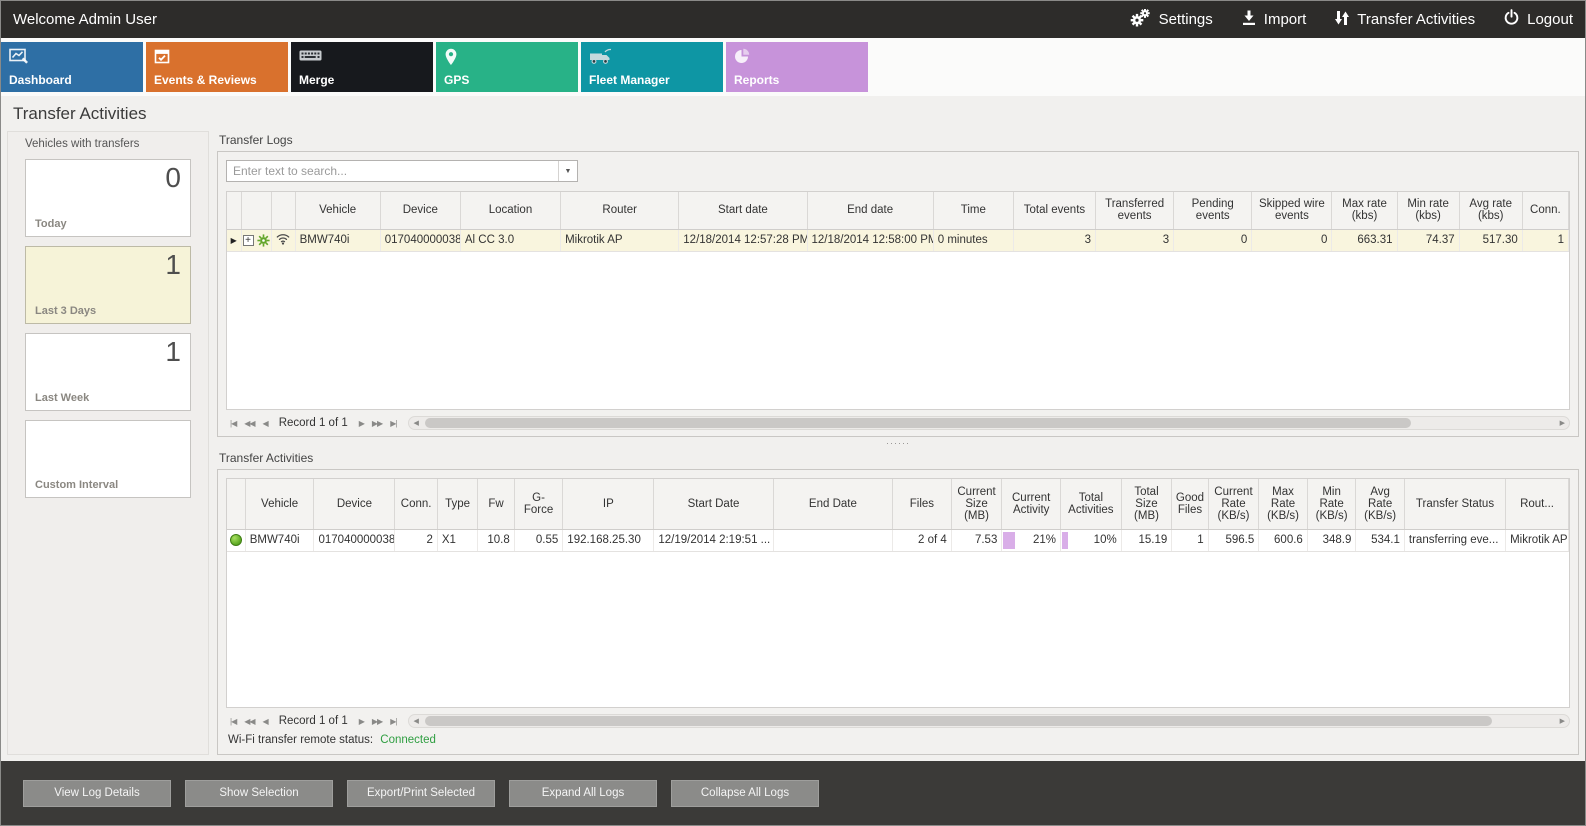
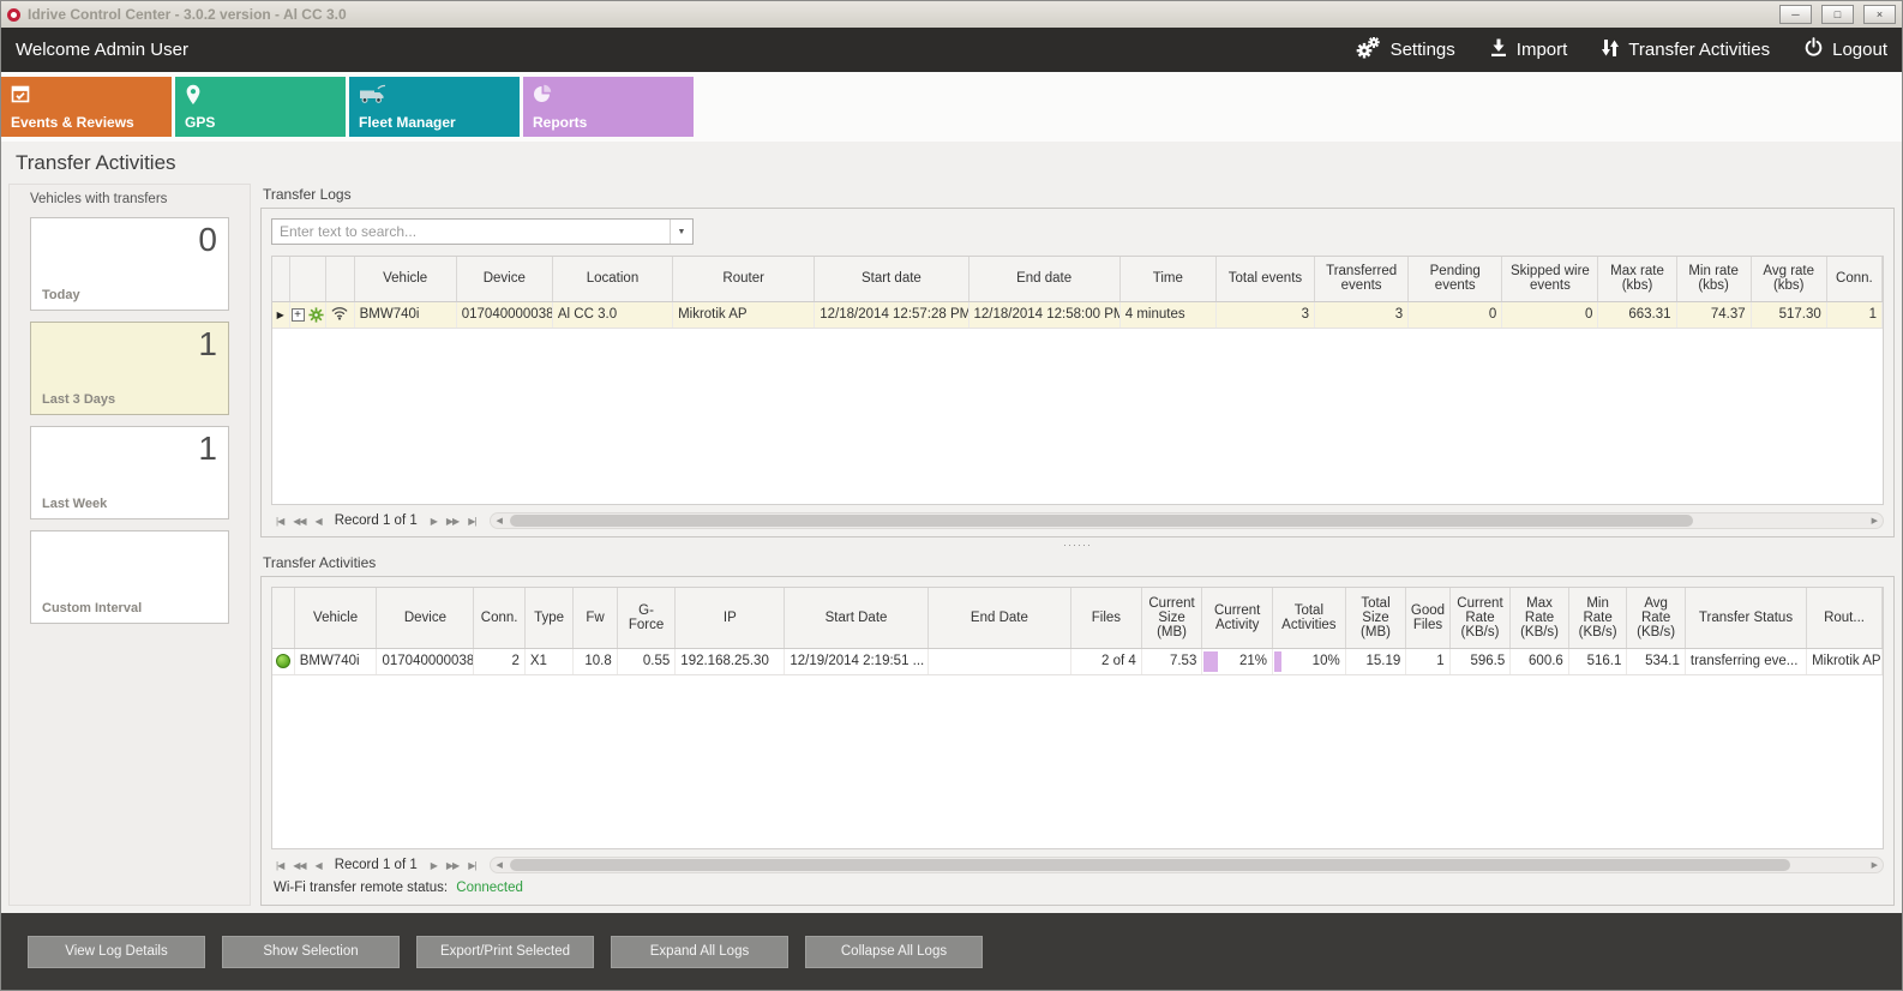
+ Idrive Control Center - 3.0.2 version - Al CC 3.0
+ ─
+ □
+ ×
  Welcome Admin User
  Settings
  Import
  Transfer Activities
  Logout
- Dashboard
  Events & Reviews
- Merge
  GPS
  Fleet Manager
  Reports
  Transfer Activities
  Vehicles with transfers
  0
  Today
  1
  Last 3 Days
  1
  Last Week
  Custom Interval
  Transfer Logs
  Enter text to search...
  			Vehicle	Device	Location	Router	Start date	End date	Time	Total events	Transferred events	Pending events	Skipped wire events	Max rate (kbs)	Min rate (kbs)	Avg rate (kbs)	Conn.
- ▶	+		BMW740i	017040000038	Al CC 3.0	Mikrotik AP	12/18/2014 12:57:28 PM	12/18/2014 12:58:00 PM	0 minutes	3	3	0	0	663.31	74.37	517.30	1
+ ▶	+		BMW740i	017040000038	Al CC 3.0	Mikrotik AP	12/18/2014 12:57:28 PM	12/18/2014 12:58:00 PM	4 minutes	3	3	0	0	663.31	74.37	517.30	1
  |◀
  ◀◀
  ◀
  Record 1 of 1
  ▶
  ▶▶
  ▶|
  ······
  Transfer Activities
  	Vehicle	Device	Conn.	Type	Fw	G-Force	IP	Start Date	End Date	Files	Current Size (MB)	Current Activity	Total Activities	Total Size (MB)	Good Files	Current Rate (KB/s)	Max Rate (KB/s)	Min Rate (KB/s)	Avg Rate (KB/s)	Transfer Status	Rout...
- 	BMW740i	017040000038	2	X1	10.8	0.55	192.168.25.30	12/19/2014 2:19:51 ...		2 of 4	7.53	21%	10%	15.19	1	596.5	600.6	348.9	534.1	transferring eve...	Mikrotik AP
+ 	BMW740i	017040000038	2	X1	10.8	0.55	192.168.25.30	12/19/2014 2:19:51 ...		2 of 4	7.53	21%	10%	15.19	1	596.5	600.6	516.1	534.1	transferring eve...	Mikrotik AP
  |◀
  ◀◀
  ◀
  Record 1 of 1
  ▶
  ▶▶
  ▶|
  Wi-Fi transfer remote status: Connected
  View Log Details
  Show Selection
  Export/Print Selected
  Expand All Logs
  Collapse All Logs
